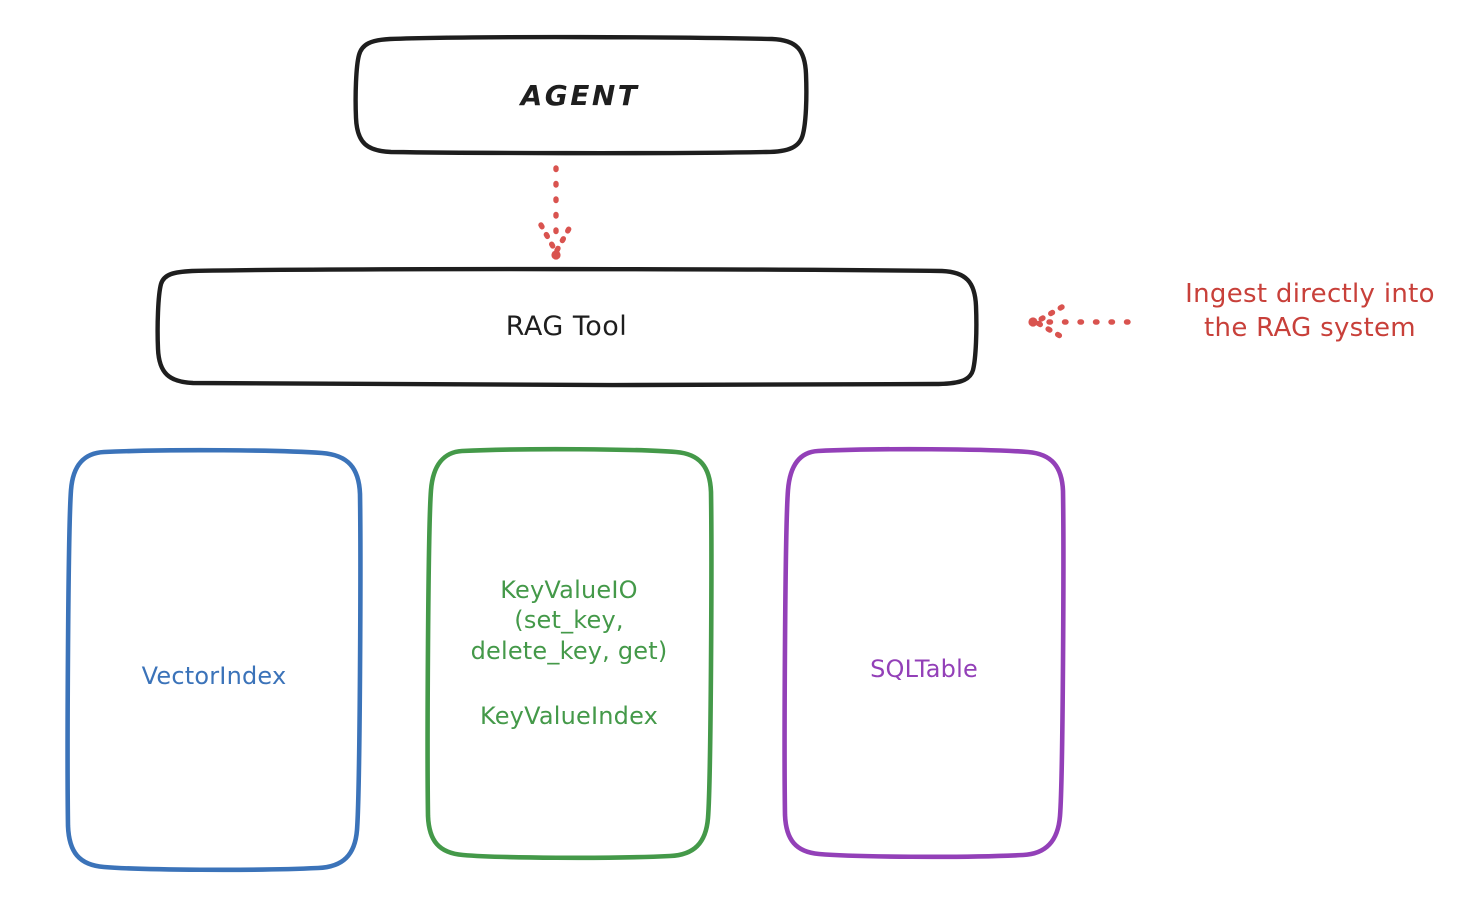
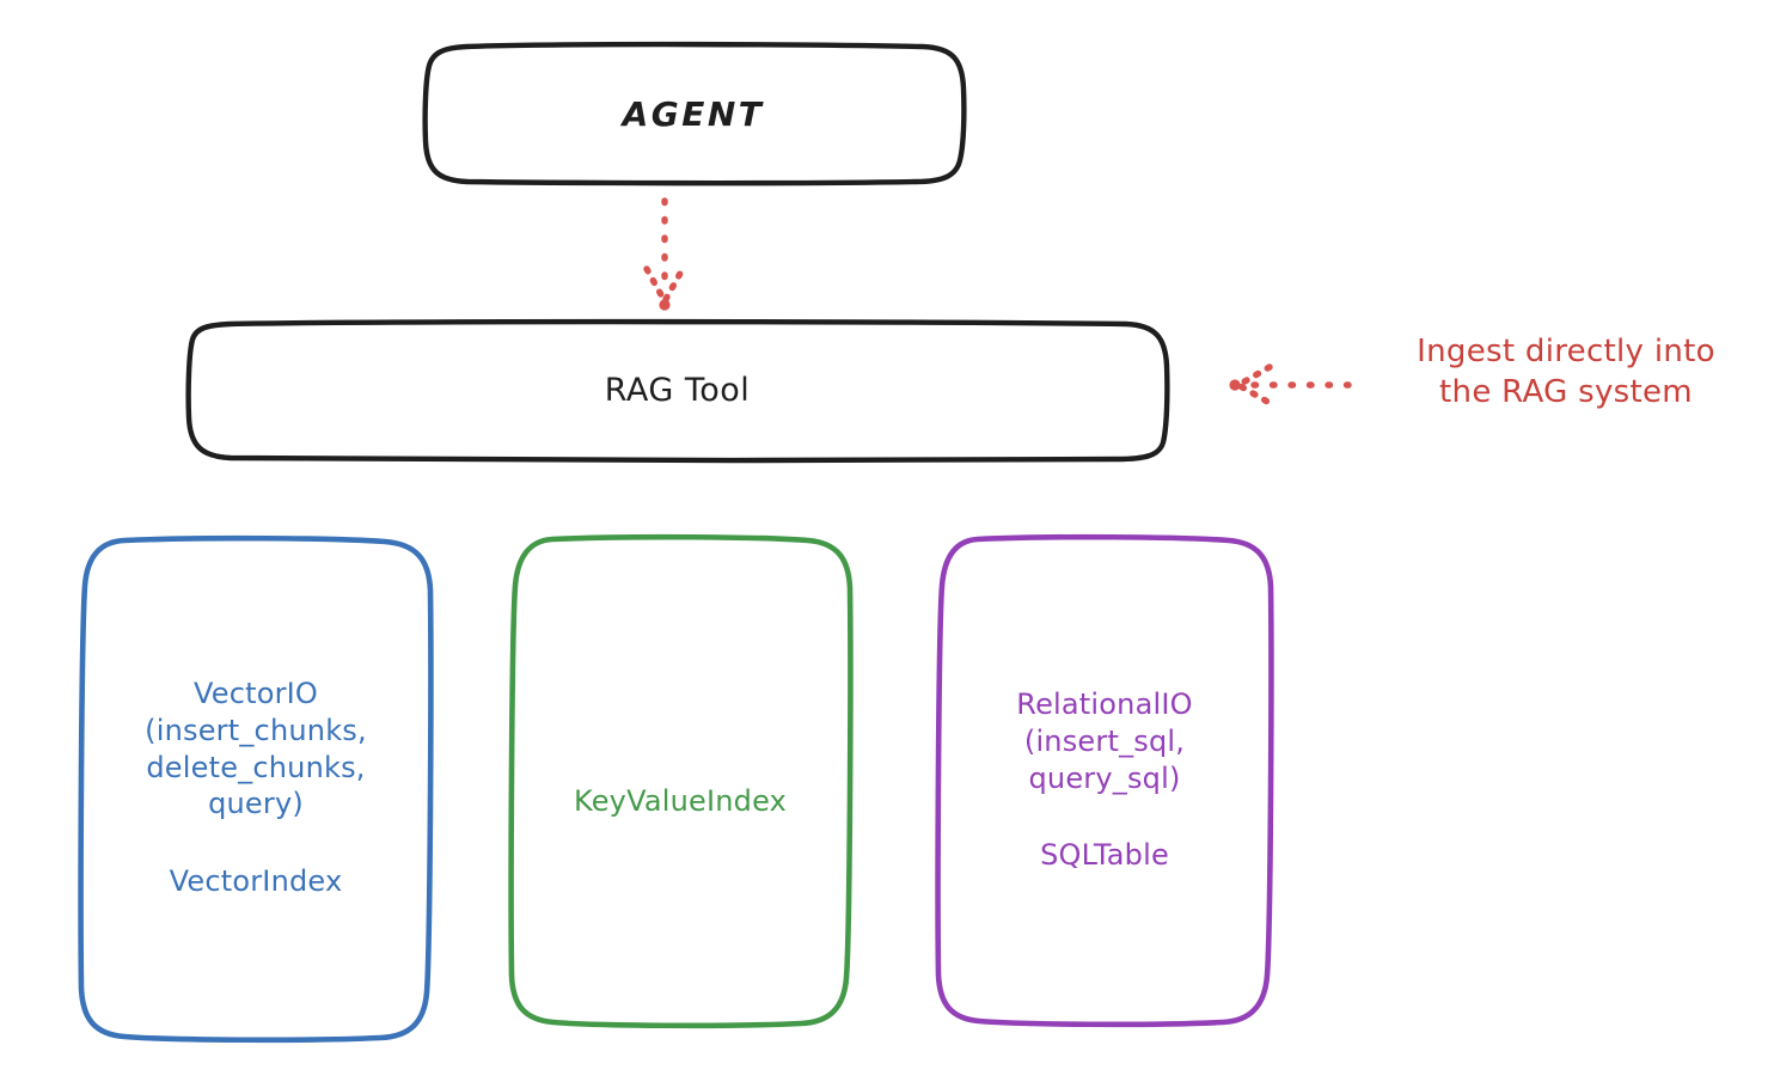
  AGENT
  RAG Tool
+ VectorIO
+ (insert_chunks,
+ delete_chunks,
+ query)
  VectorIndex
- KeyValueIO
- (set_key,
- delete_key, get)
  KeyValueIndex
+ RelationalIO
+ (insert_sql,
+ query_sql)
  SQLTable
  Ingest directly into
  the RAG system
